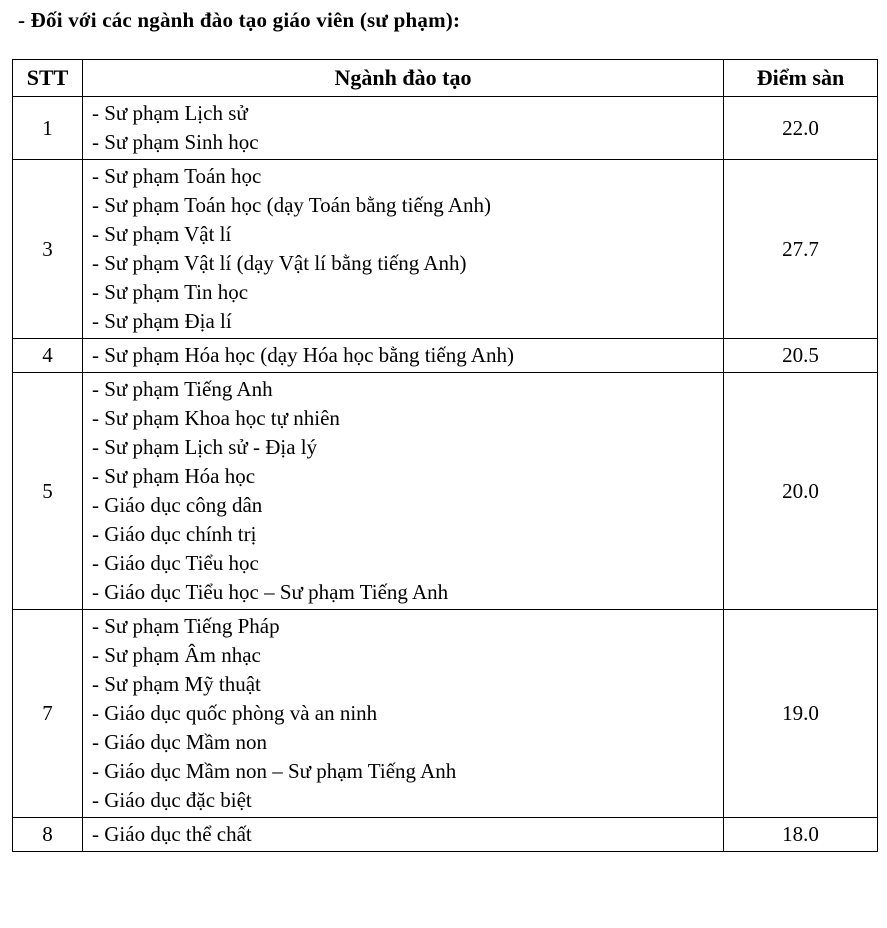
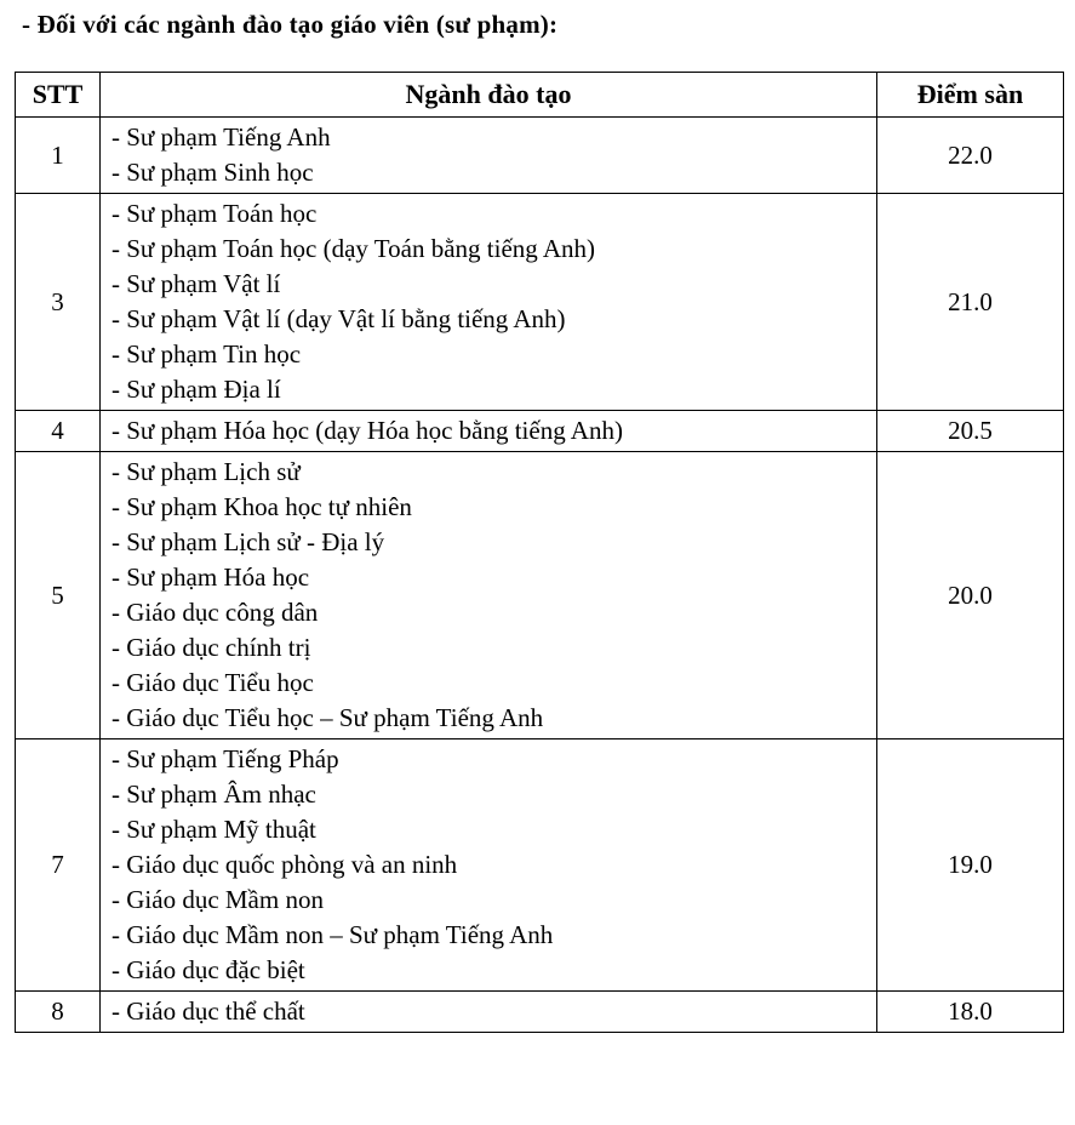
  - Đối với các ngành đào tạo giáo viên (sư phạm):
  STT	Ngành đào tạo	Điểm sàn
- 1	- Sư phạm Lịch sử- Sư phạm Sinh học	22.0
+ 1	- Sư phạm Tiếng Anh- Sư phạm Sinh học	22.0
- 3	- Sư phạm Toán học- Sư phạm Toán học (dạy Toán bằng tiếng Anh)- Sư phạm Vật lí- Sư phạm Vật lí (dạy Vật lí bằng tiếng Anh)- Sư phạm Tin học- Sư phạm Địa lí	27.7
+ 3	- Sư phạm Toán học- Sư phạm Toán học (dạy Toán bằng tiếng Anh)- Sư phạm Vật lí- Sư phạm Vật lí (dạy Vật lí bằng tiếng Anh)- Sư phạm Tin học- Sư phạm Địa lí	21.0
  4	- Sư phạm Hóa học (dạy Hóa học bằng tiếng Anh)	20.5
- 5	- Sư phạm Tiếng Anh- Sư phạm Khoa học tự nhiên- Sư phạm Lịch sử - Địa lý- Sư phạm Hóa học- Giáo dục công dân- Giáo dục chính trị- Giáo dục Tiểu học- Giáo dục Tiểu học – Sư phạm Tiếng Anh	20.0
+ 5	- Sư phạm Lịch sử- Sư phạm Khoa học tự nhiên- Sư phạm Lịch sử - Địa lý- Sư phạm Hóa học- Giáo dục công dân- Giáo dục chính trị- Giáo dục Tiểu học- Giáo dục Tiểu học – Sư phạm Tiếng Anh	20.0
  7	- Sư phạm Tiếng Pháp- Sư phạm Âm nhạc- Sư phạm Mỹ thuật- Giáo dục quốc phòng và an ninh- Giáo dục Mầm non- Giáo dục Mầm non – Sư phạm Tiếng Anh- Giáo dục đặc biệt	19.0
  8	- Giáo dục thể chất	18.0
